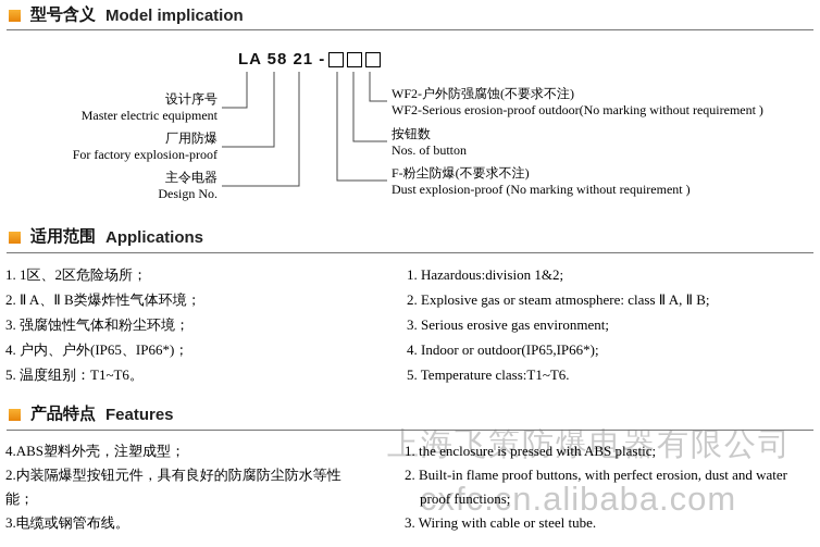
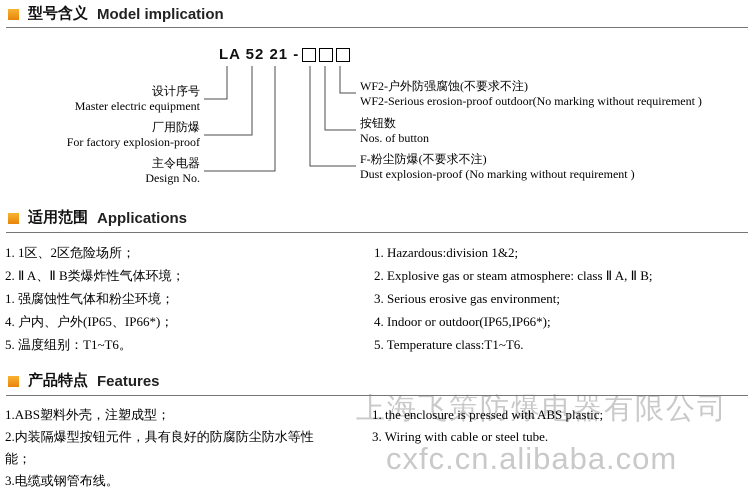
  上海飞策防爆电器有限公司
  cxfc.cn.alibaba.com
  型号含义
  Model implication
- LA 58 21 -
+ LA 52 21 -
  设计序号
  Master electric equipment
  厂用防爆
  For factory explosion-proof
  主令电器
  Design No.
  WF2-户外防强腐蚀(不要求不注)
  WF2-Serious erosion-proof outdoor(No marking without requirement )
  按钮数
  Nos. of button
  F-粉尘防爆(不要求不注)
  Dust explosion-proof (No marking without requirement )
  适用范围
  Applications
  1. 1区、2区危险场所；
  2. Ⅱ A、Ⅱ B类爆炸性气体环境；
- 3. 强腐蚀性气体和粉尘环境；
+ 1. 强腐蚀性气体和粉尘环境；
  4. 户内、户外(IP65、IP66*)；
  5. 温度组别：T1~T6。
  1. Hazardous:division 1&2;
  2. Explosive gas or steam atmosphere: class Ⅱ A, Ⅱ B;
  3. Serious erosive gas environment;
  4. Indoor or outdoor(IP65,IP66*);
  5. Temperature class:T1~T6.
  产品特点
  Features
- 4.ABS塑料外壳，注塑成型；
+ 1.ABS塑料外壳，注塑成型；
  2.内装隔爆型按钮元件，具有良好的防腐防尘防水等性能；
  3.电缆或钢管布线。
  1. the enclosure is pressed with ABS plastic;
- 2. Built-in flame proof buttons, with perfect erosion, dust and water proof functions;
  3. Wiring with cable or steel tube.
